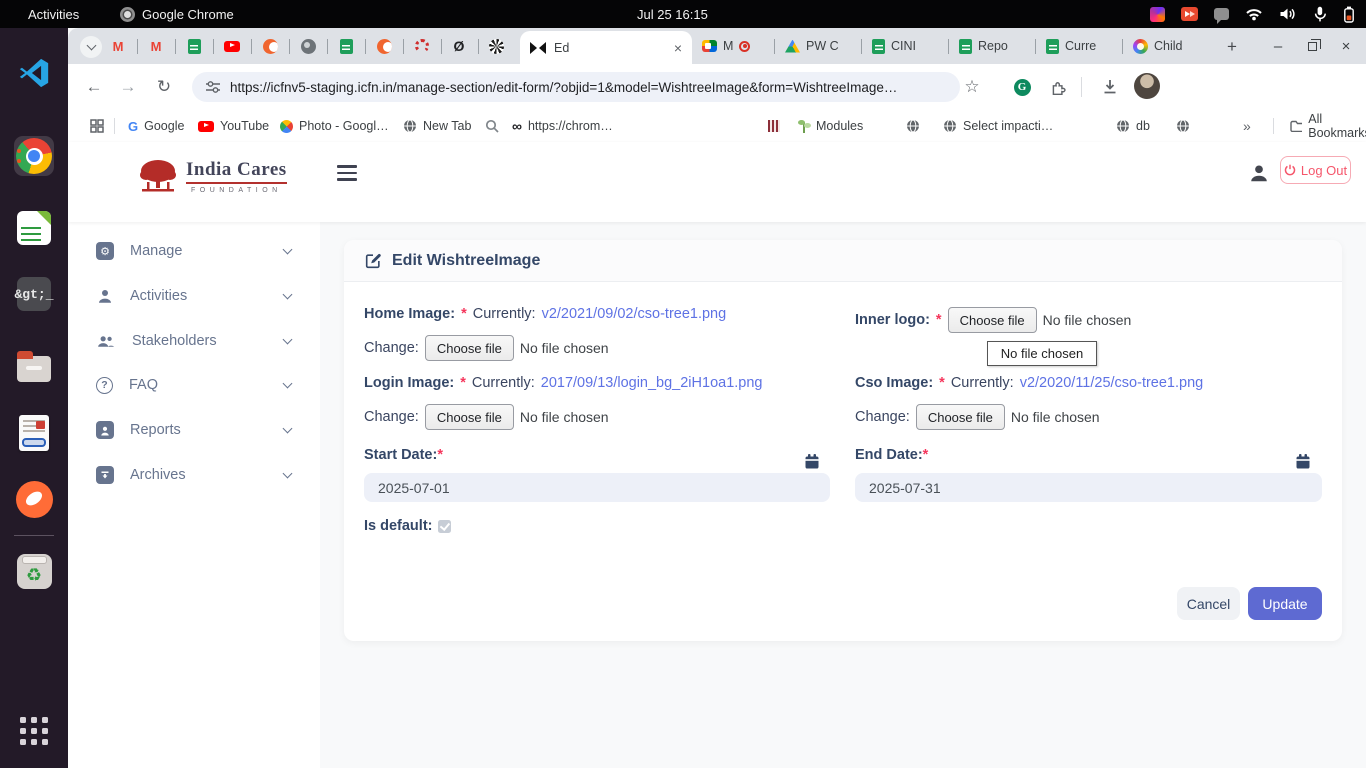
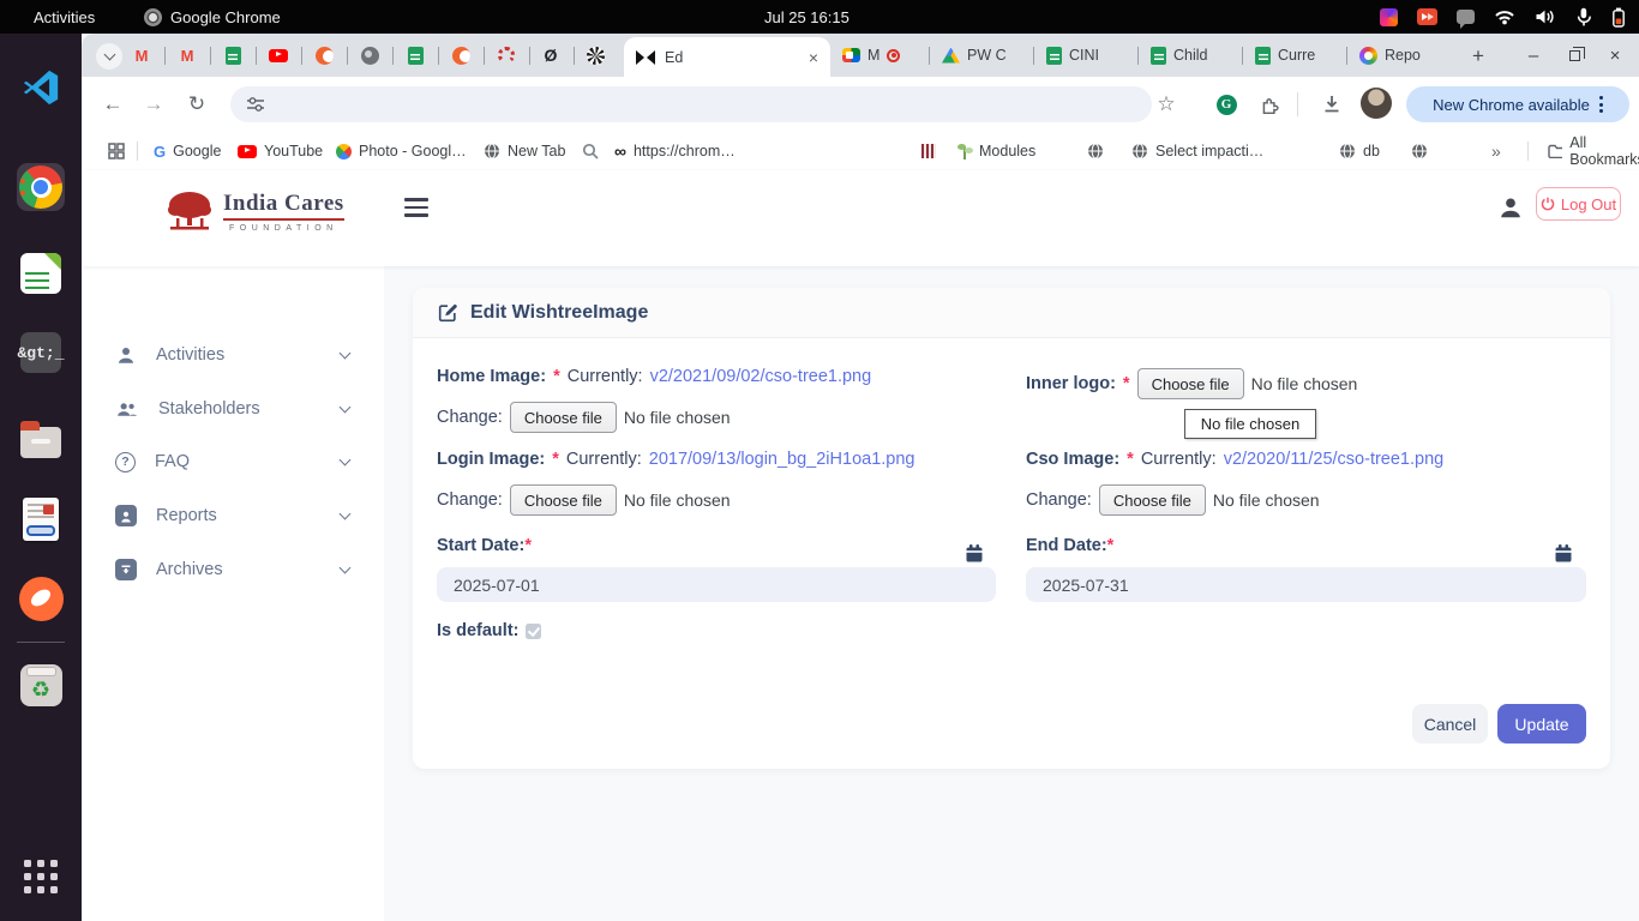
  Activities
  Google Chrome
  Jul 25 16:15
  &gt;_
  ♻
  M
  M
  Ø
  Ed
  ×
  M
  PW C
  CINI
- Repo
+ Child
  Curre
- Child
+ Repo
  +
  –
  ×
  ←
  →
  ↻
- https://icfnv5-staging.icfn.in/manage-section/edit-form/?objid=1&model=WishtreeImage&form=WishtreeImage…
  ☆
  G
+ New Chrome available
  G
  Google
  YouTube
  Photo - Googl…
  New Tab
  ∞
  https://chrom…
  Modules
  Select impacti…
  db
  »
  All Bookmark
  India Cares
  Log Out
- ⚙
- Manage
  Activities
  Stakeholders
  ?
  FAQ
  Reports
  Archives
  Edit WishtreeImage
  Home Image:
  *
  Currently:
  v2/2021/09/02/cso-tree1.png
  Change:
  Choose file
  No file chosen
  Inner logo:
  *
  Choose file
  No file chosen
  No file chosen
  Login Image:
  *
  Currently:
  2017/09/13/login_bg_2iH1oa1.png
  Change:
  Choose file
  No file chosen
  Cso Image:
  *
  Currently:
  v2/2020/11/25/cso-tree1.png
  Change:
  Choose file
  No file chosen
  Start Date:*
  2025-07-01
  End Date:*
  2025-07-31
  Is default:
  Cancel
  Update
